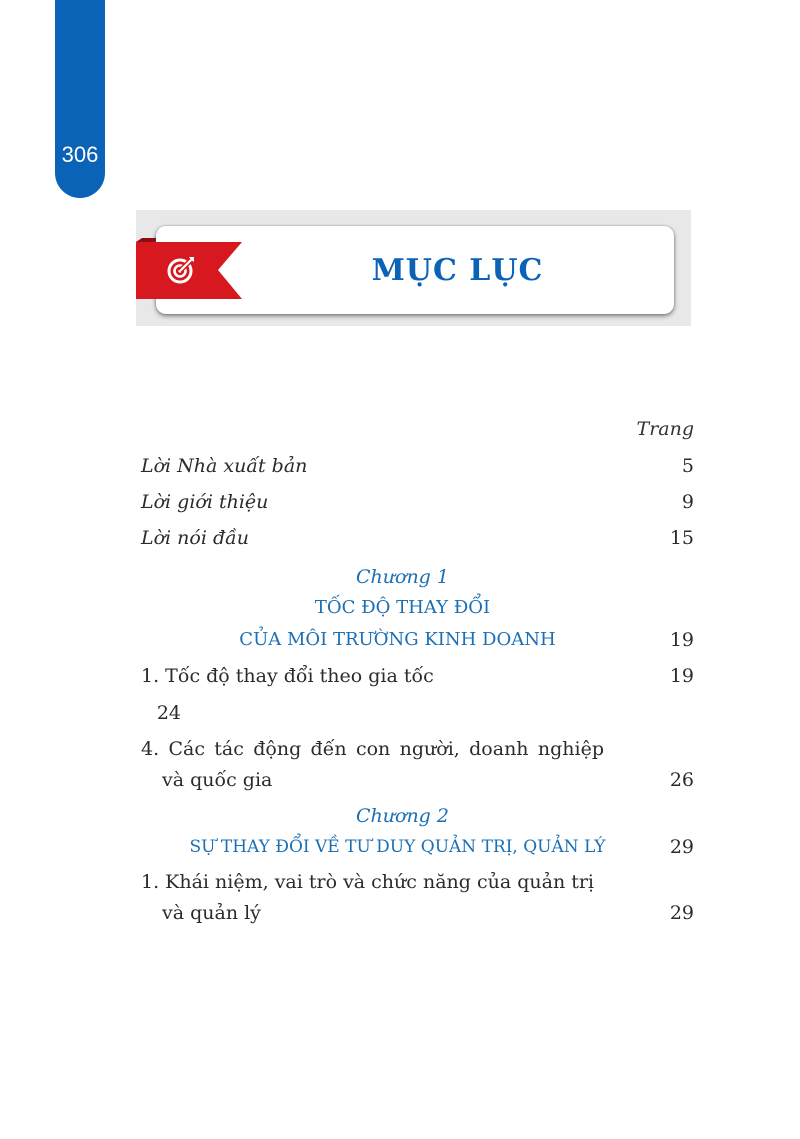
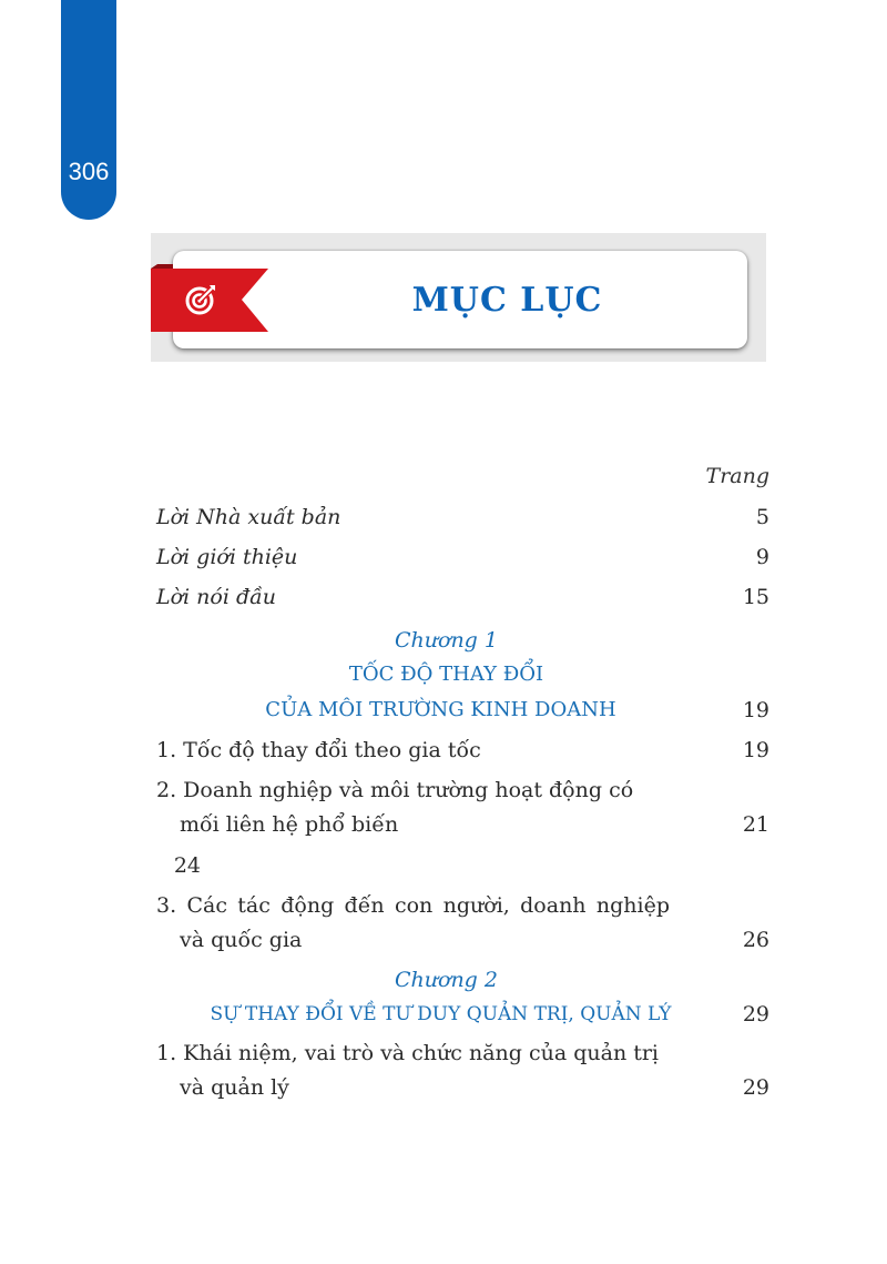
  306
  MỤC LỤC
  Trang
  Lời Nhà xuất bản
  5
  Lời giới thiệu
  9
  Lời nói đầu
  15
  Chương 1
  TỐC ĐỘ THAY ĐỔI
  CỦA MÔI TRƯỜNG KINH DOANH
  19
  1. Tốc độ thay đổi theo gia tốc
  19
+ 2. Doanh nghiệp và môi trường hoạt động có mối liên hệ phổ biến
+ 21
  24
- 4. Các tác động đến con người, doanh nghiệp và quốc gia
+ 3. Các tác động đến con người, doanh nghiệp và quốc gia
  26
  Chương 2
  SỰ THAY ĐỔI VỀ TƯ DUY QUẢN TRỊ, QUẢN LÝ
  29
  1. Khái niệm, vai trò và chức năng của quản trị và quản lý
  29
